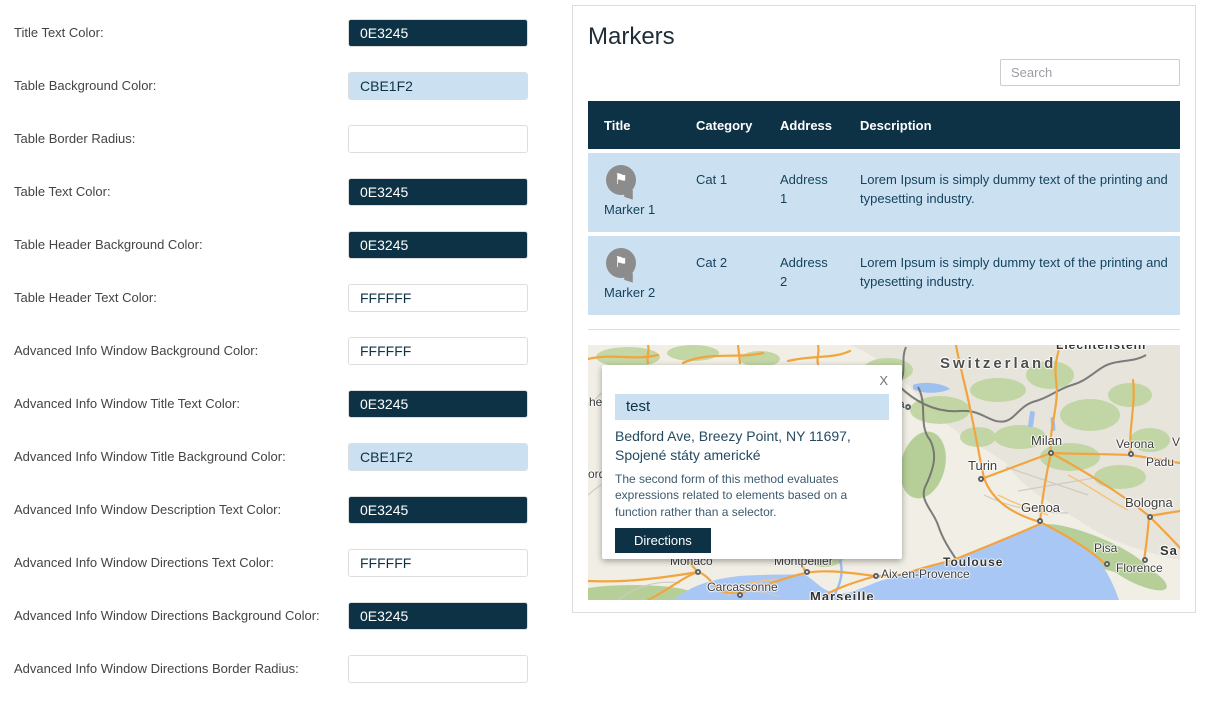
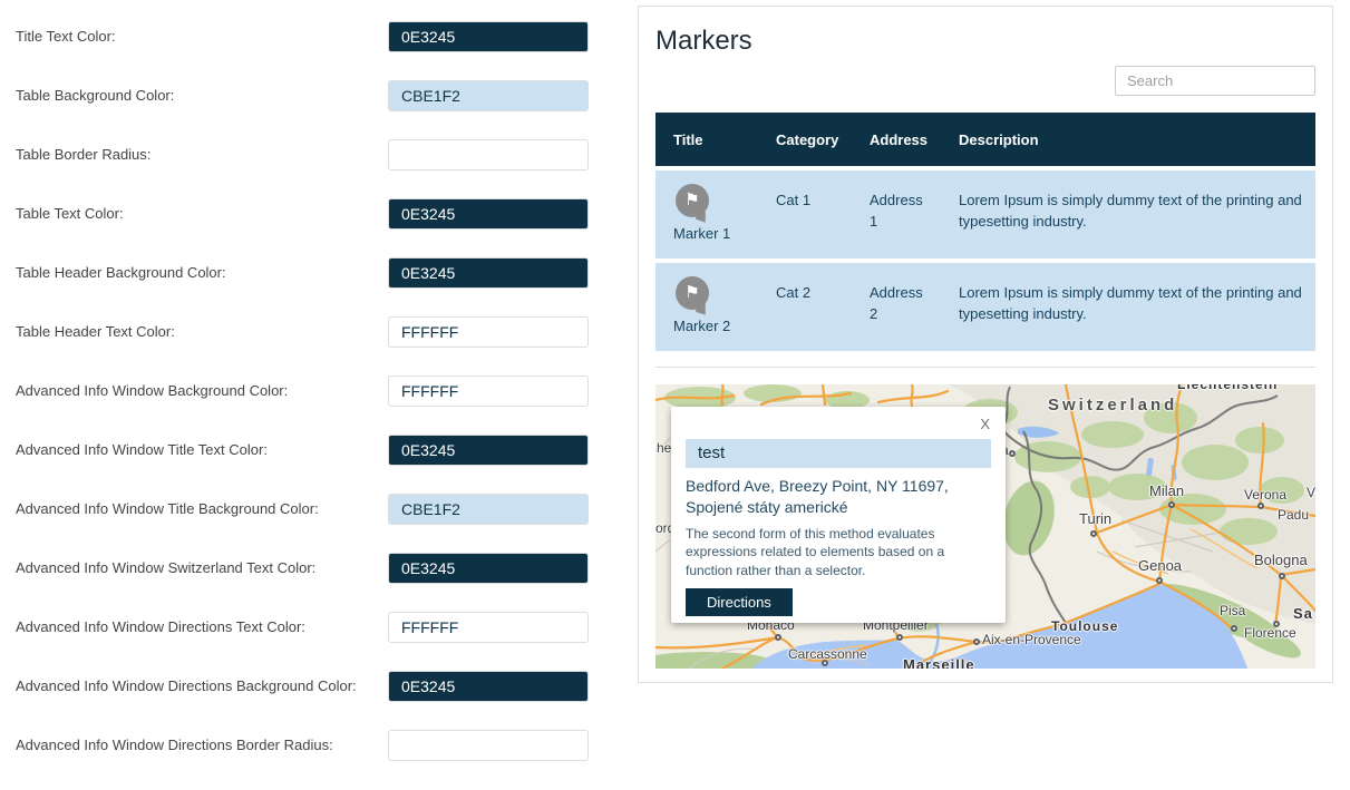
  Title Text Color:
  0E3245
  Table Background Color:
  CBE1F2
  Table Border Radius:
  Table Text Color:
  0E3245
  Table Header Background Color:
  0E3245
  Table Header Text Color:
  FFFFFF
  Advanced Info Window Background Color:
  FFFFFF
  Advanced Info Window Title Text Color:
  0E3245
  Advanced Info Window Title Background Color:
  CBE1F2
- Advanced Info Window Description Text Color:
+ Advanced Info Window Switzerland Text Color:
  0E3245
  Advanced Info Window Directions Text Color:
  FFFFFF
  Advanced Info Window Directions Background Color:
  0E3245
  Advanced Info Window Directions Border Radius:
  Markers
  Search
  Title
  Category
  Address
  Description
  ⚑
  Marker 1
  Cat 1
  Address 1
  Lorem Ipsum is simply dummy text of the printing and typesetting industry.
  ⚑
  Marker 2
  Cat 2
  Address 2
  Lorem Ipsum is simply dummy text of the printing and typesetting industry.
  Switzerland
  Liechtenstein
  Milan
  Verona
  Turin
  Genoa
  Bologna
  Pisa
  Florence
  Padu
  Sa
  Toulouse
  Aix-en-Provence
  Marseille
  Monaco
  Montpellier
  Carcassonne
  V
  X
  test
  Bedford Ave, Breezy Point, NY 11697, Spojené státy americké
  The second form of this method evaluates expressions related to elements based on a function rather than a selector.
  Directions
